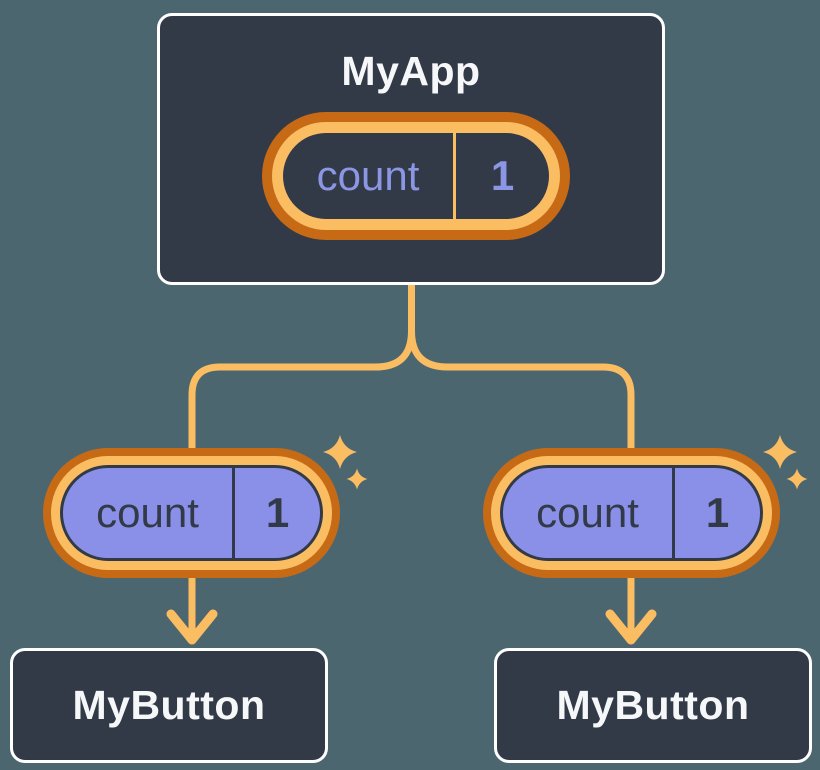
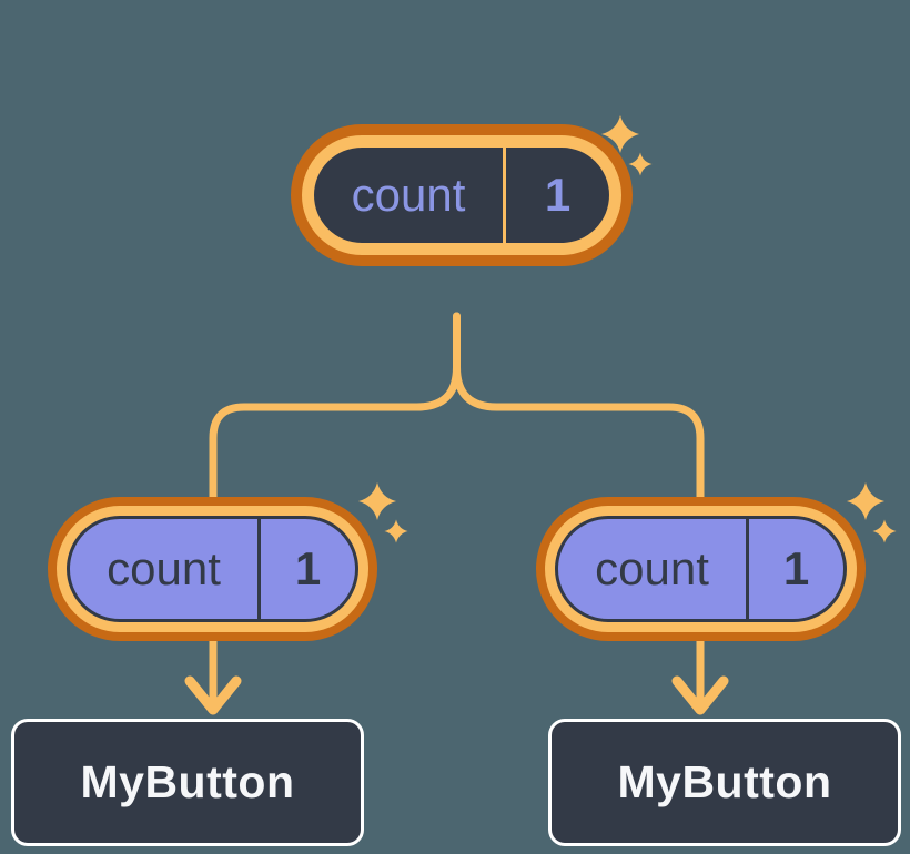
- MyApp
  count
  1
  count
  1
  count
  1
  MyButton
  MyButton
